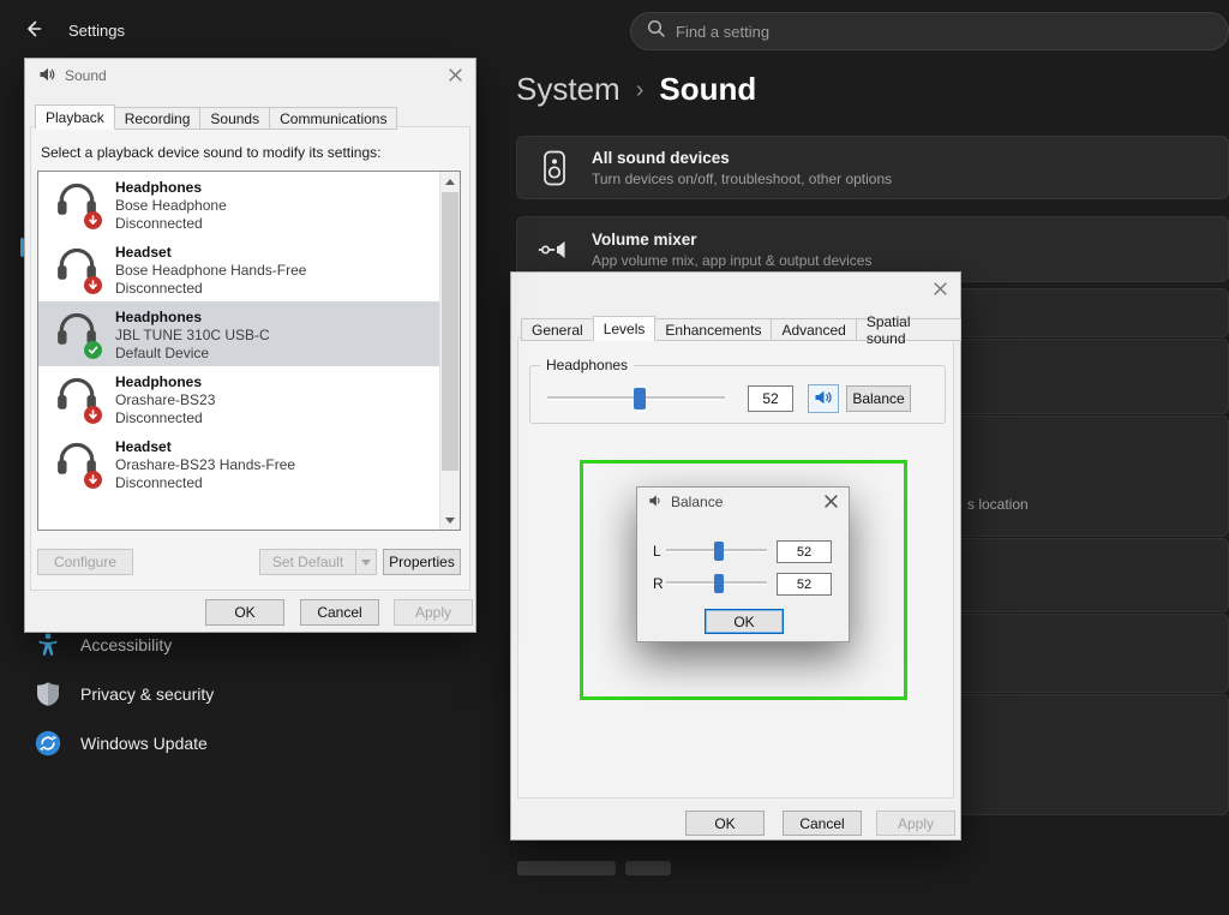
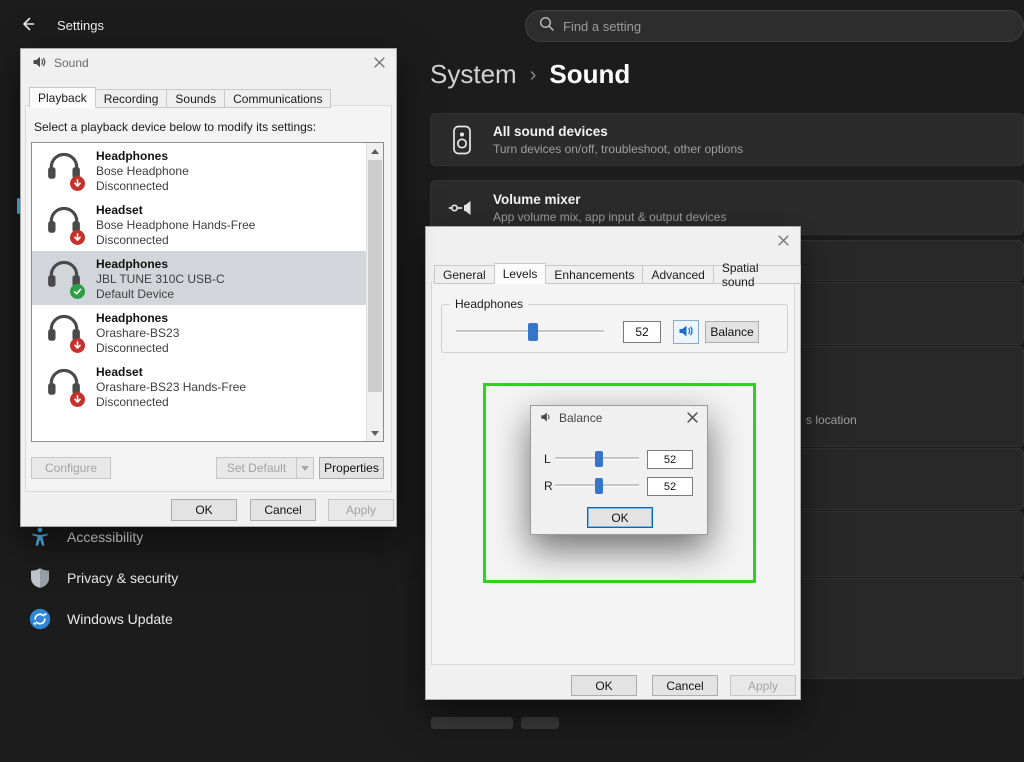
  Settings
  Find a setting
  System
  ›
  Sound
  All sound devices
  Turn devices on/off, troubleshoot, other options
  Volume mixer
  App volume mix, app input & output devices
  s location
  Accessibility
  Privacy & security
  Windows Update
  General
  Levels
  Enhancements
  Advanced
  Spatial sound
  Headphones
  52
  Balance
  OK
  Cancel
  Apply
  Balance
  L
  52
  R
  52
  OK
  Sound
  Playback
  Recording
  Sounds
  Communications
- Select a playback device sound to modify its settings:
+ Select a playback device below to modify its settings:
  Headphones
  Bose Headphone
  Disconnected
  Headset
  Bose Headphone Hands-Free
  Disconnected
  Headphones
  JBL TUNE 310C USB-C
  Default Device
  Headphones
  Orashare-BS23
  Disconnected
  Headset
  Orashare-BS23 Hands-Free
  Disconnected
  Configure
  Set Default
  Properties
  OK
  Cancel
  Apply
